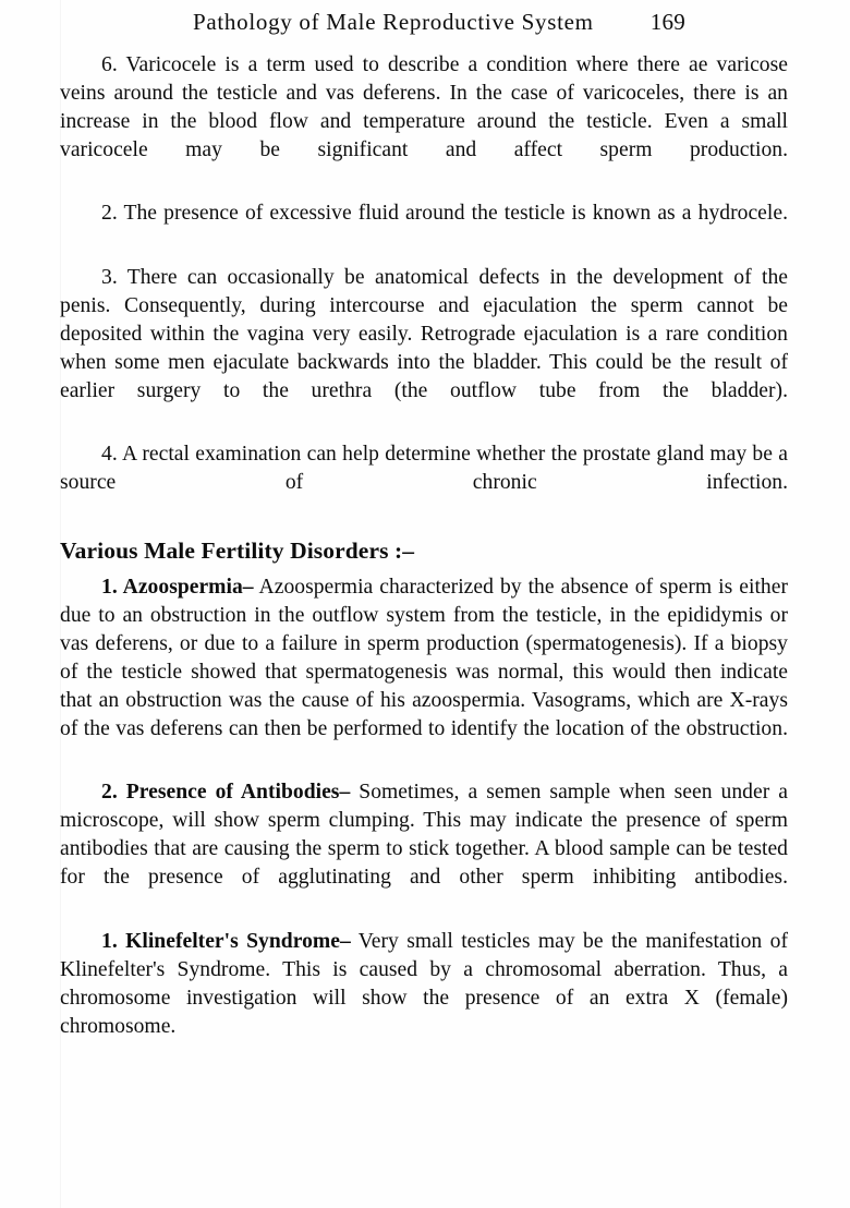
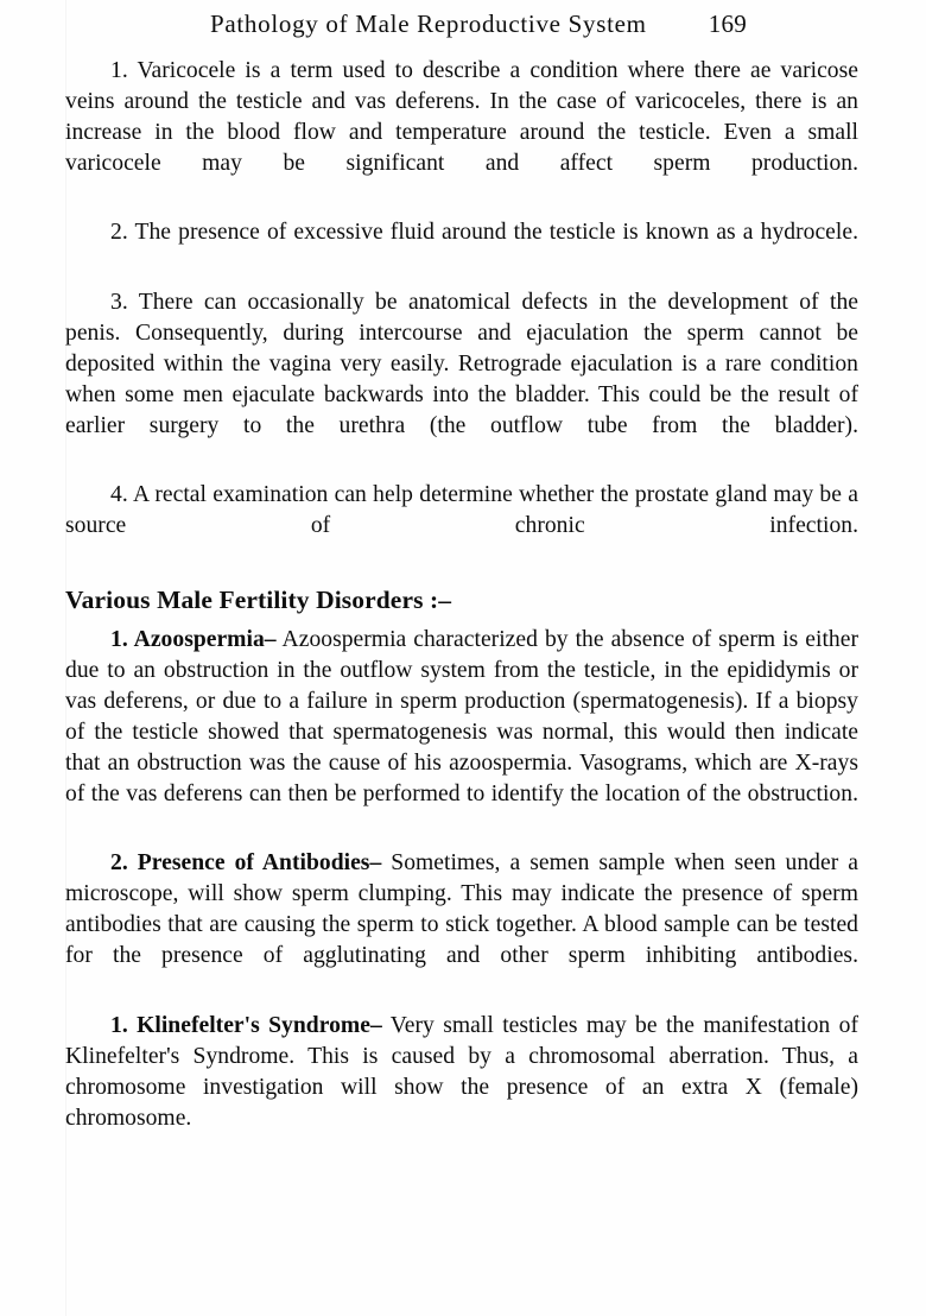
  Pathology of Male Reproductive System
  169
- 6. Varicocele is a term used to describe a condition where there ae varicose veins around the testicle and vas deferens. In the case of varicoceles, there is an increase in the blood flow and temperature around the testicle. Even a small varicocele may be significant and affect sperm production.
+ 1. Varicocele is a term used to describe a condition where there ae varicose veins around the testicle and vas deferens. In the case of varicoceles, there is an increase in the blood flow and temperature around the testicle. Even a small varicocele may be significant and affect sperm production.
  2. The presence of excessive fluid around the testicle is known as a hydrocele.
  3. There can occasionally be anatomical defects in the development of the penis. Consequently, during intercourse and ejaculation the sperm cannot be deposited within the vagina very easily. Retrograde ejaculation is a rare condition when some men ejaculate backwards into the bladder. This could be the result of earlier surgery to the urethra (the outflow tube from the bladder).
  4. A rectal examination can help determine whether the prostate gland may be a source of chronic infection.
  Various Male Fertility Disorders :–
  1. Azoospermia– Azoospermia characterized by the absence of sperm is either due to an obstruction in the outflow system from the testicle, in the epididymis or vas deferens, or due to a failure in sperm production (spermatogenesis). If a biopsy of the testicle showed that spermatogenesis was normal, this would then indicate that an obstruction was the cause of his azoospermia. Vasograms, which are X-rays of the vas deferens can then be performed to identify the location of the obstruction.
  2. Presence of Antibodies– Sometimes, a semen sample when seen under a microscope, will show sperm clumping. This may indicate the presence of sperm antibodies that are causing the sperm to stick together. A blood sample can be tested for the presence of agglutinating and other sperm inhibiting antibodies.
  1. Klinefelter's Syndrome– Very small testicles may be the manifestation of Klinefelter's Syndrome. This is caused by a chromosomal aberration. Thus, a chromosome investigation will show the presence of an extra X (female) chromosome.
